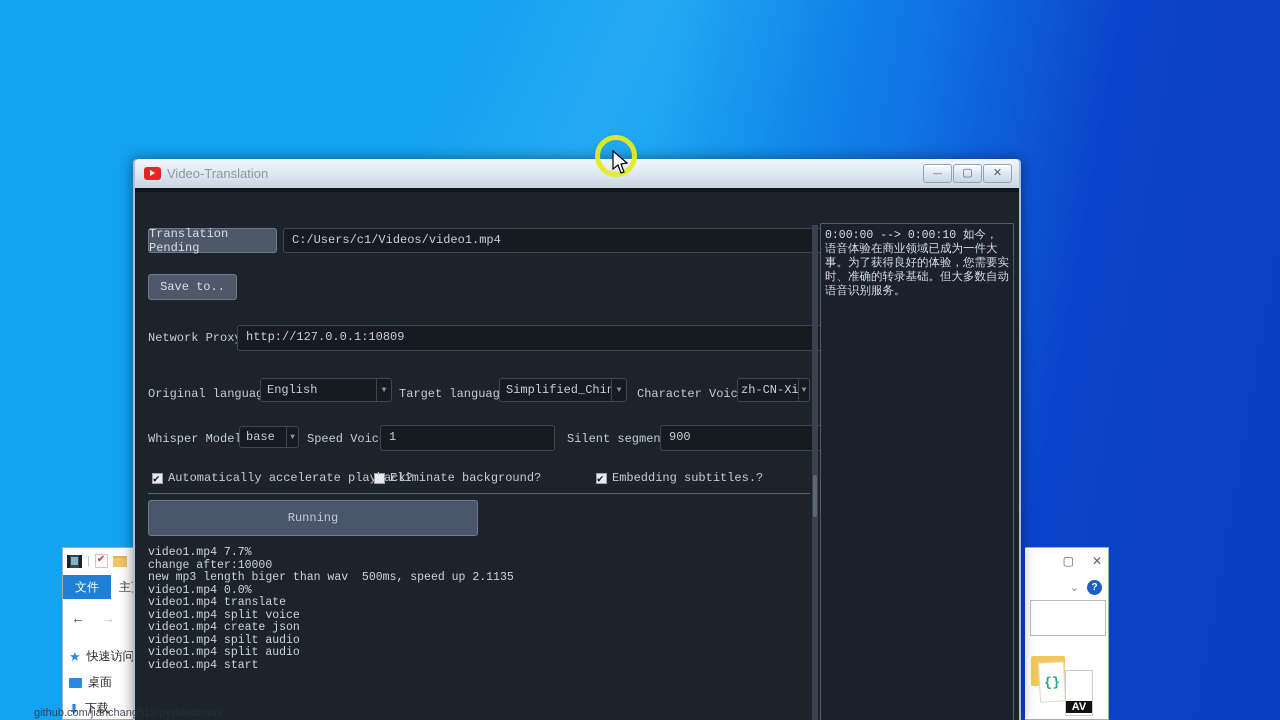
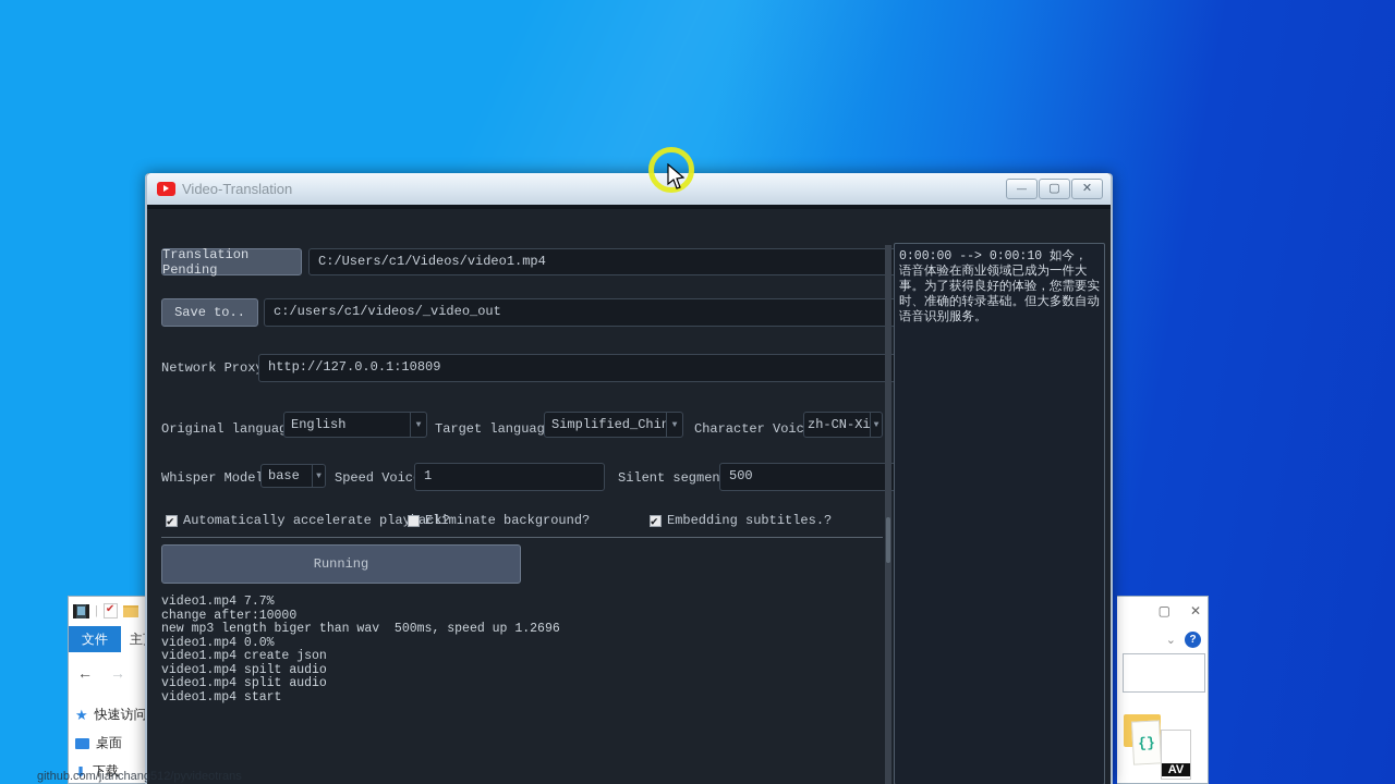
  |
  文件
  ←
  →
  ★
  快速访问
  桌面
  ⬇
  下载
  ▢
  ✕
  ⌄
  ?
  AV
  Video-Translation
  —
  ▢
  ✕
  Translation Pending
  C:/Users/c1/Videos/video1.mp4
  Save to..
+ c:/users/c1/videos/_video_out
  Network Prox
  http://127.0.0.1:10809
  Original langua
  English
  ▼
  Target languag
  Simplified_Chin
  ▼
  Character Voic
  zh-CN-Xi
  ▼
  Whisper Mode
  base
  ▼
  Speed Voic
  1
  Silent segmen
- 900
+ 500
  Automatically accelerate plaack?
  Eliminate background?
  Embedding subtitles.?
  Running
  video1.mp4 7.7%
  change after:10000
- new mp3 length biger than wav 500ms, speed up 2.1135
+ new mp3 length biger than wav 500ms, speed up 1.2696
  video1.mp4 0.0%
- video1.mp4 translate
- video1.mp4 split voice
  video1.mp4 create json
  video1.mp4 spilt audio
  video1.mp4 split audio
  video1.mp4 start
  0:00:00 --> 0:00:10 如今，语音体验在商业领域已成为一件大事。为了获得良好的体验，您需要实时、准确的转录基础。但大多数自动语音识别服务。
  github.com/jianchang512/pyvideotrans
